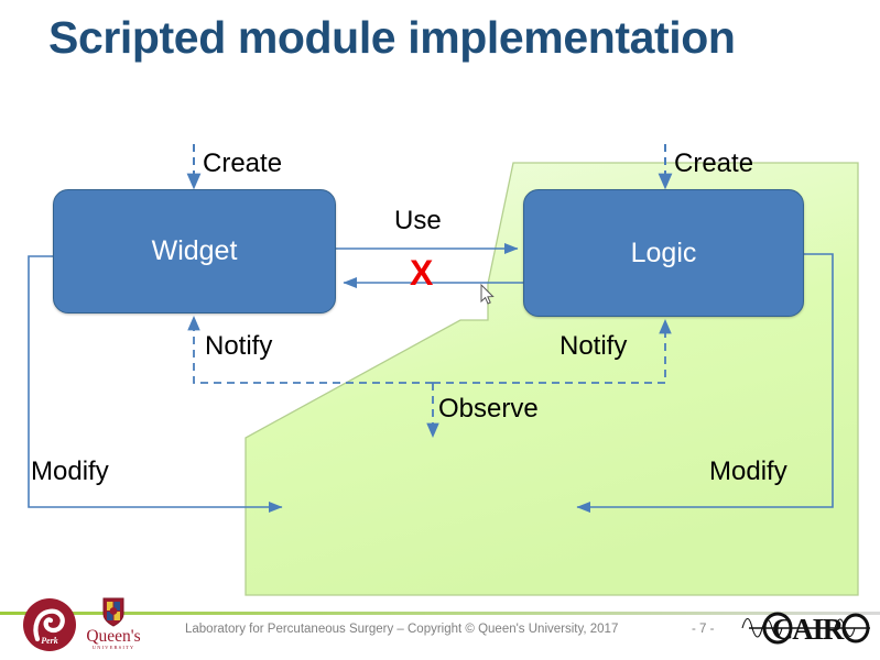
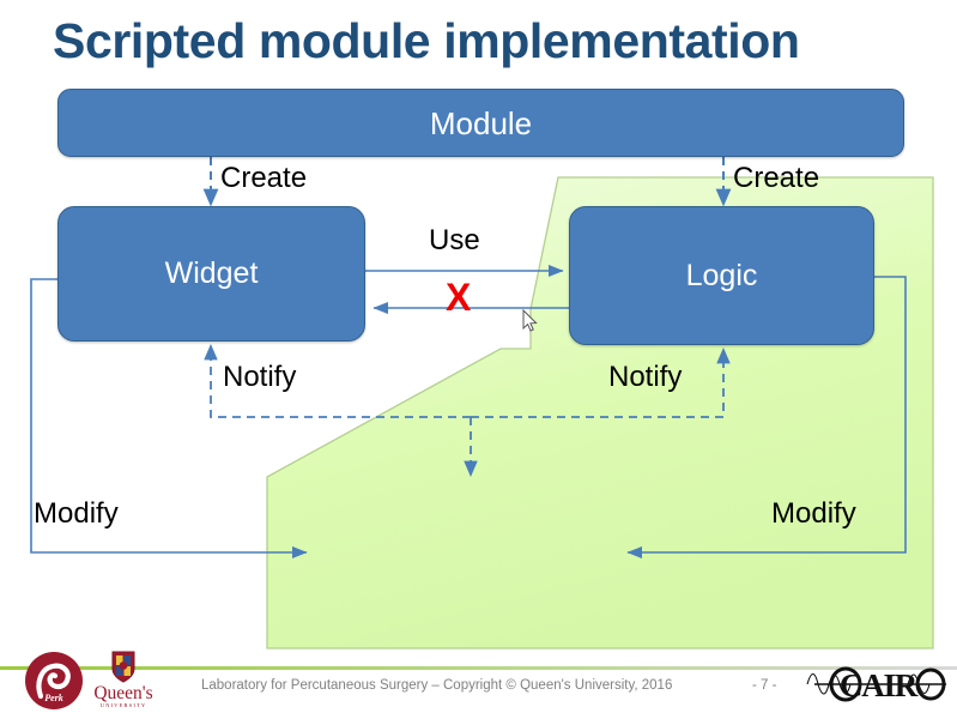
  Scripted module implementation
+ Module
  Widget
  Logic
  Create
  Create
  Use
  Notify
  Notify
- Observe
  Modify
  Modify
  X
  Perk
  Queen's
- Laboratory for Percutaneous Surgery – Copyright © Queen's University, 2017
+ Laboratory for Percutaneous Surgery – Copyright © Queen's University, 2016
  - 7 -
  CAIR
